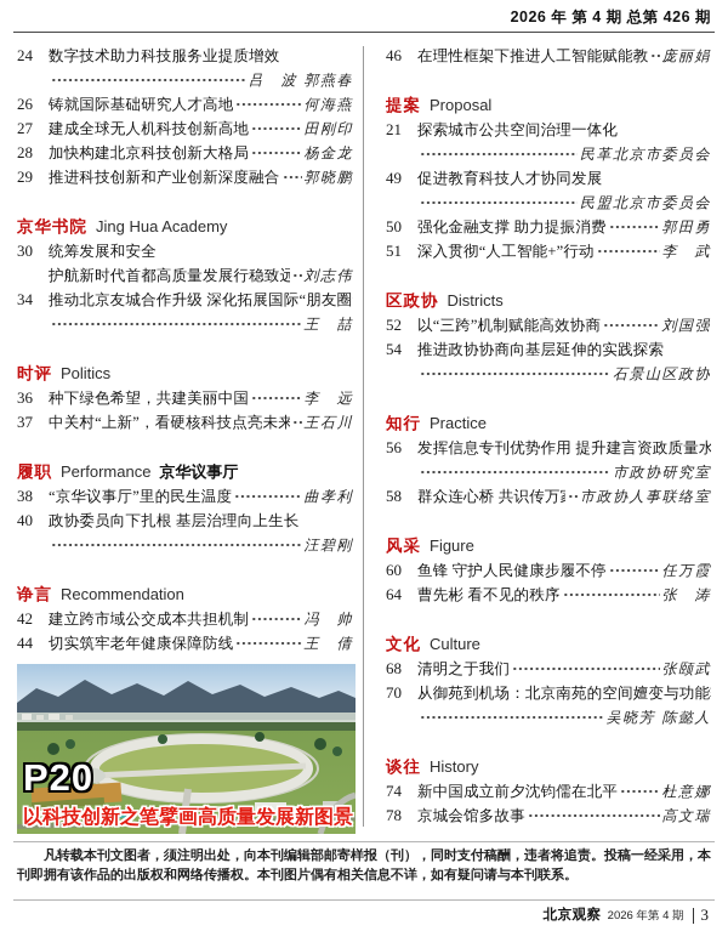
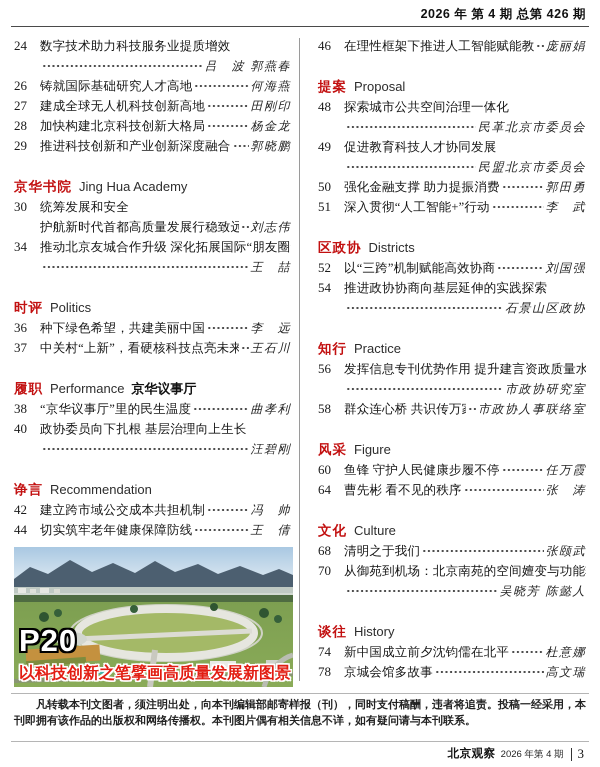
  2026 年 第 4 期 总第 426 期
  24
  数字技术助力科技服务业提质增效
  吕 波 郭燕春
  26
  铸就国际基础研究人才高地
  何海燕
  27
  建成全球无人机科技创新高地
  田刚印
  28
  加快构建北京科技创新大格局
  杨金龙
  29
  推进科技创新和产业创新深度融合
  郭晓鹏
  京华书院 Jing Hua Academy
  30
  统筹发展和安全
  护航新时代首都高质量发展行稳致远
  刘志伟
  34
  推动北京友城合作升级 深化拓展国际“朋友圈
  王 喆
  时评 Politics
  36
  种下绿色希望，共建美丽中国
  李 远
  37
  中关村“上新”，看硬核科技点亮未来
  王石川
  履职 Performance 京华议事厅
  38
  “京华议事厅”里的民生温度
  曲孝利
  40
  政协委员向下扎根 基层治理向上生长
  汪碧刚
  诤言 Recommendation
  42
  建立跨市域公交成本共担机制
  冯 帅
  44
  切实筑牢老年健康保障防线
  王 倩
  46
  在理性框架下推进人工智能赋能教
  庞丽娟
  提案 Proposal
- 21
+ 48
  探索城市公共空间治理一体化
  民革北京市委员会
  49
  促进教育科技人才协同发展
  民盟北京市委员会
  50
  强化金融支撑 助力提振消费
  郭田勇
  51
  深入贯彻“人工智能+”行动
  李 武
  区政协 Districts
  52
  以“三跨”机制赋能高效协商
  刘国强
  54
  推进政协协商向基层延伸的实践探索
  石景山区政协
  知行 Practice
  56
  发挥信息专刊优势作用 提升建言资政质量水
  市政协研究室
  58
  群众连心桥 共识传万
  市政协人事联络室
  风采 Figure
  60
  鱼锋 守护人民健康步履不停
  任万霞
  64
  曹先彬 看不见的秩序
  张 涛
  文化 Culture
  68
  清明之于我们
  张颐武
  70
  从御苑到机场：北京南苑的空间嬗变与功能
  吴晓芳 陈懿人
  谈往 History
  74
  新中国成立前夕沈钧儒在北平
  杜意娜
  78
  京城会馆多故事
  高文瑞
  P20
  以科技创新之笔擘画高质量发展新图景
  凡转载本刊文图者，须注明出处，向本刊编辑部邮寄样报（刊），同时支付稿酬，违者将追责。投稿一经采用，本刊即拥有该作品的出版权和网络传播权。本刊图片偶有相关信息不详，如有疑问请与本刊联系。
  北京观察
  2026 年第 4 期
  3
